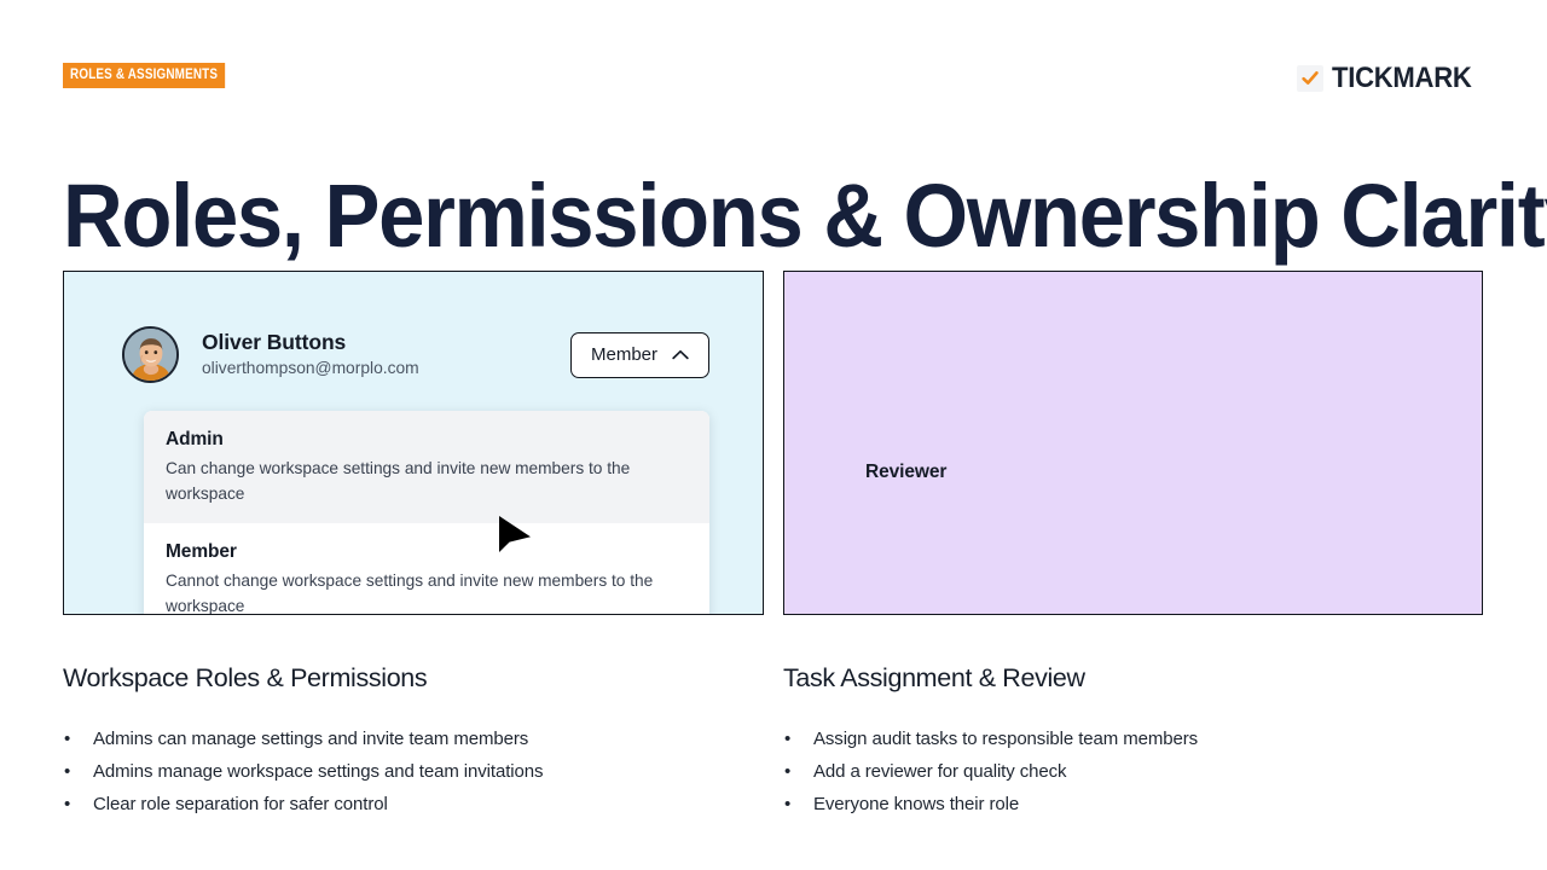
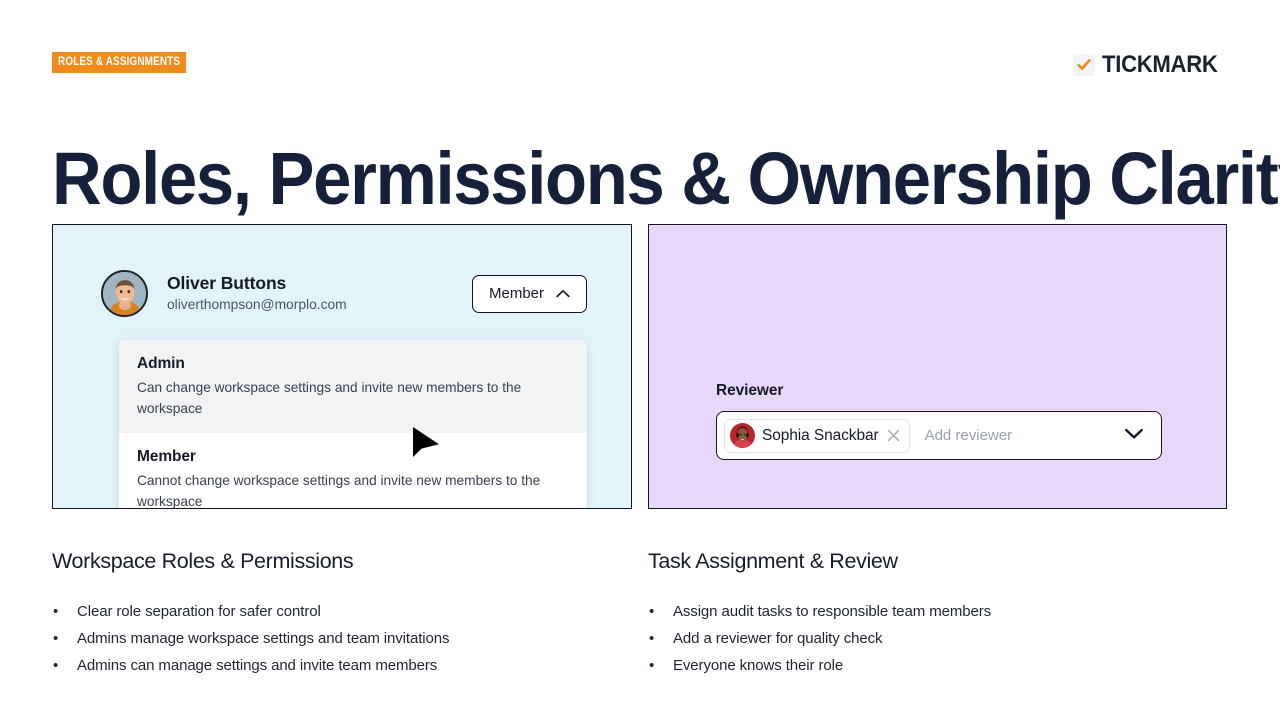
  ROLES & ASSIGNMENTS
  TICKMARK
  Roles, Permissions & Ownership Clarit
  Oliver Buttons
  oliverthompson@morplo.com
  Member
  Admin
  Can change workspace settings and invite new members to the workspace
  Member
  Cannot change workspace settings and invite new members to the workspace
  Reviewer
+ Sophia Snackbar
+ Add reviewer
  Workspace Roles & Permissions
  •
- Admins can manage settings and invite team members
+ Clear role separation for safer control
  •
  Admins manage workspace settings and team invitations
  •
- Clear role separation for safer control
+ Admins can manage settings and invite team members
  Task Assignment & Review
  •
  Assign audit tasks to responsible team members
  •
  Add a reviewer for quality check
  •
  Everyone knows their role
